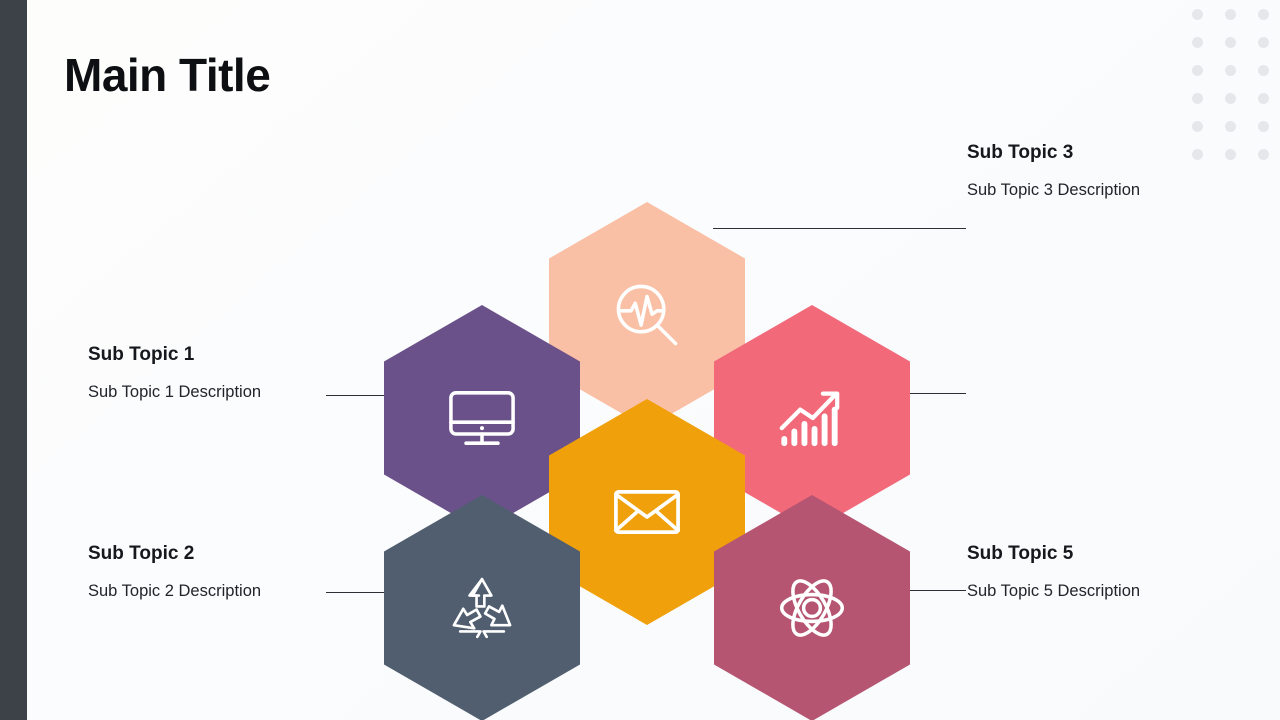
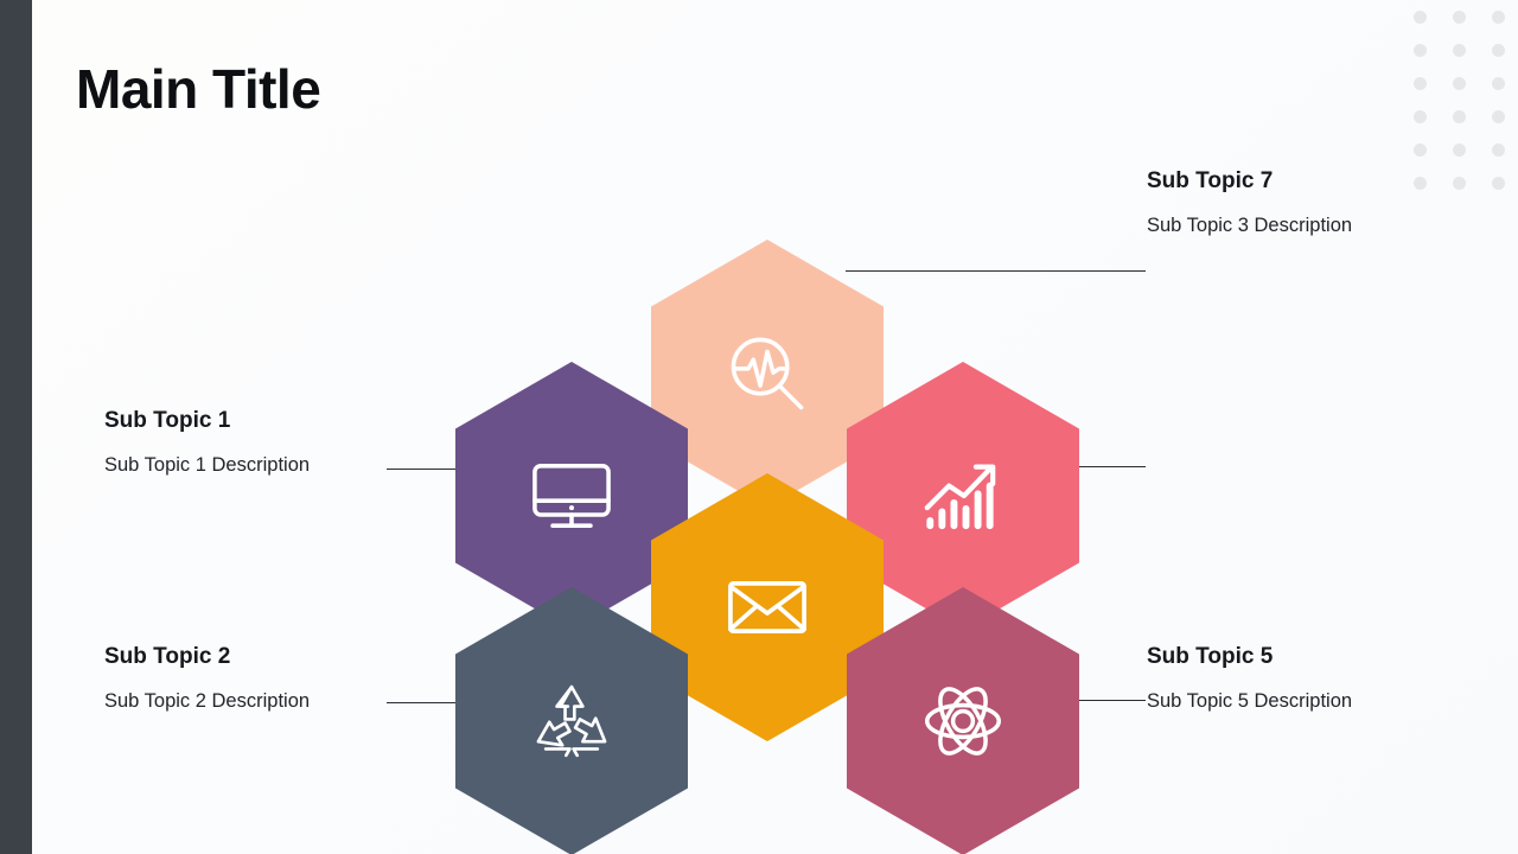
  Main Title
  Sub Topic 1
  Sub Topic 1 Description
  Sub Topic 2
  Sub Topic 2 Description
- Sub Topic 3
+ Sub Topic 7
  Sub Topic 3 Description
  Sub Topic 5
  Sub Topic 5 Description
